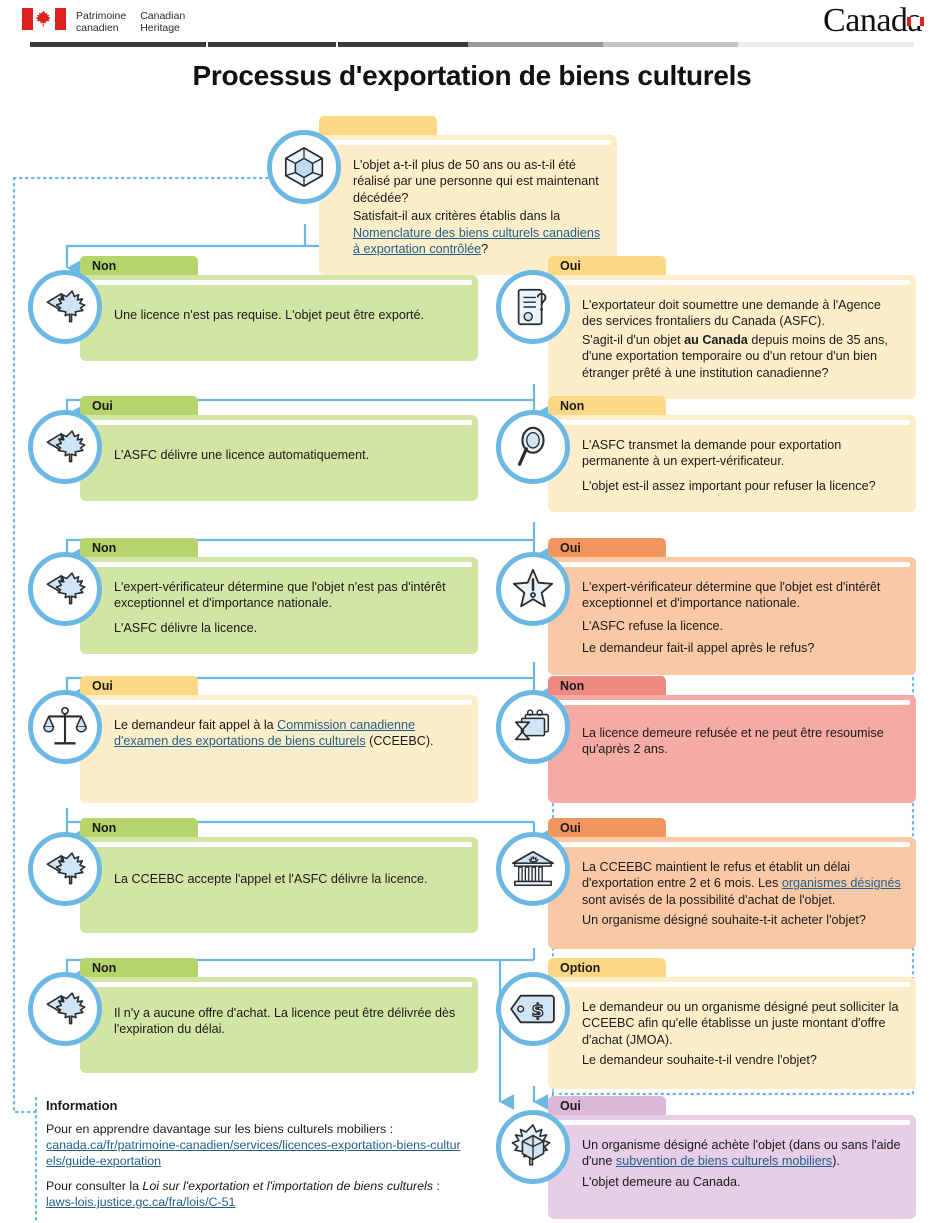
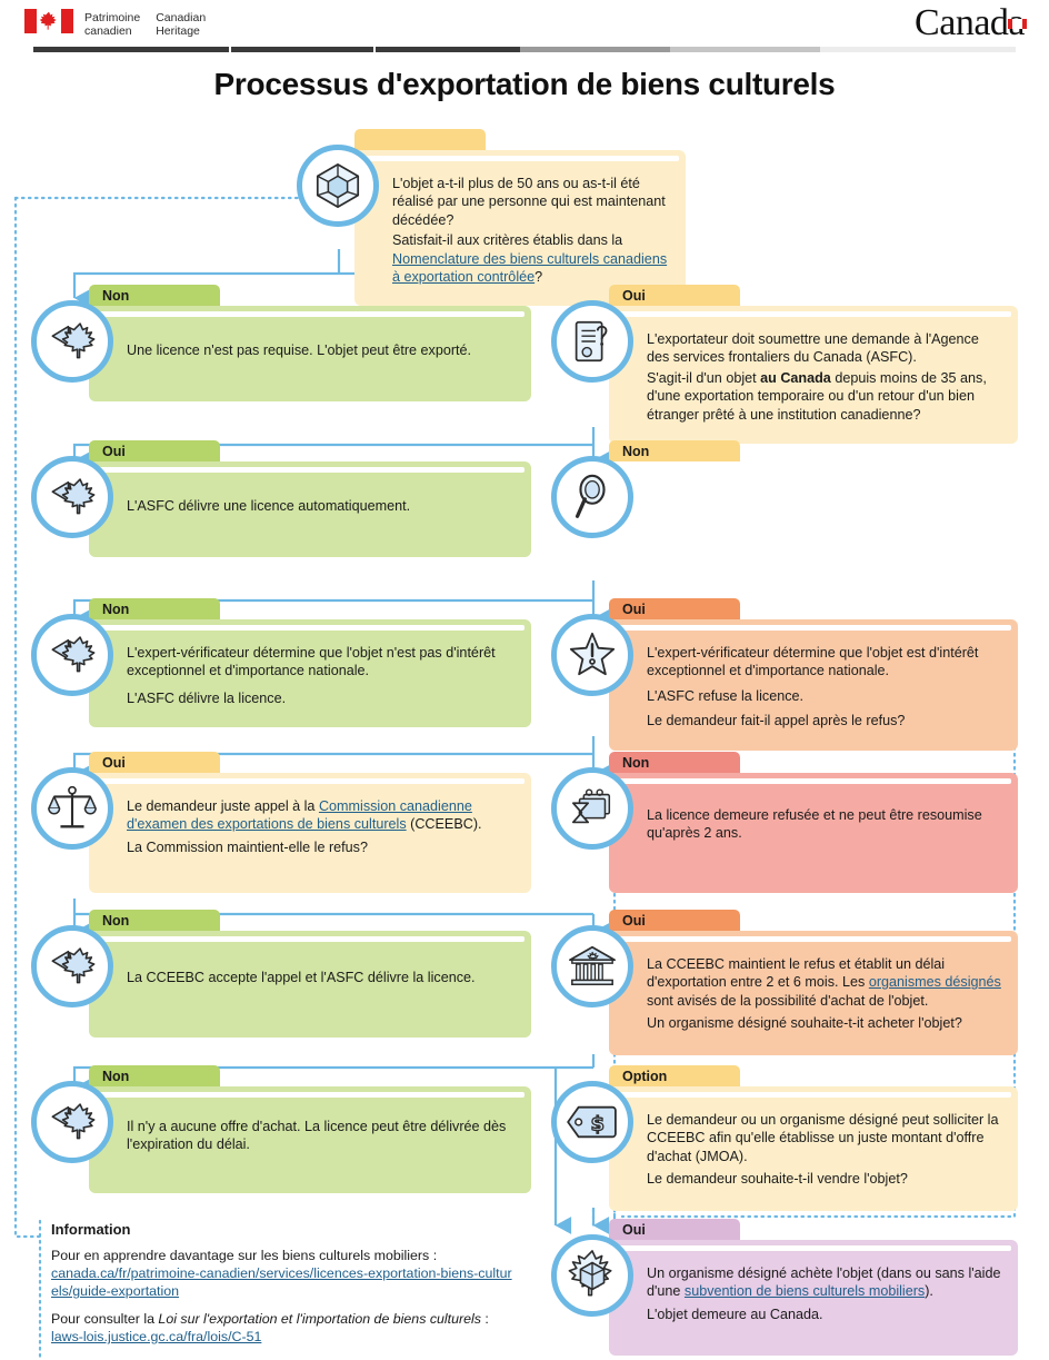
  Patrimoine
  canadien
  Canadian
  Heritage
  Canad
  Processus d'exportation de biens culturels
  L'objet a-t-il plus de 50 ans ou as-t-il été réalisé par une personne qui est maintenant décédée?
  Satisfait-il aux critères établis dans la Nomenclature des biens culturels canadiens à exportation contrôlée?
  Non
  Une licence n'est pas requise. L'objet peut être exporté.
  Oui
  L'exportateur doit soumettre une demande à l'Agence des services frontaliers du Canada (ASFC).
  S'agit-il d'un objet au Canada depuis moins de 35 ans, d'une exportation temporaire ou d'un retour d'un bien étranger prêté à une institution canadienne?
  Oui
  L'ASFC délivre une licence automatiquement.
  Non
- L'ASFC transmet la demande pour exportation permanente à un expert-vérificateur.
- L'objet est-il assez important pour refuser la licence?
  Non
  L'expert-vérificateur détermine que l'objet n'est pas d'intérêt exceptionnel et d'importance nationale.
  L'ASFC délivre la licence.
  Oui
  L'expert-vérificateur détermine que l'objet est d'intérêt exceptionnel et d'importance nationale.
  L'ASFC refuse la licence.
  Le demandeur fait-il appel après le refus?
  Oui
- Le demandeur fait appel à la Commission canadienne d'examen des exportations de biens culturels (CCEEBC).
+ Le demandeur juste appel à la Commission canadienne d'examen des exportations de biens culturels (CCEEBC).
+ La Commission maintient-elle le refus?
  Non
  La licence demeure refusée et ne peut être resoumise qu'après 2 ans.
  Non
  La CCEEBC accepte l'appel et l'ASFC délivre la licence.
  Oui
  La CCEEBC maintient le refus et établit un délai d'exportation entre 2 et 6 mois. Les organismes désignés sont avisés de la possibilité d'achat de l'objet.
  Un organisme désigné souhaite-t-it acheter l'objet?
  Non
  Il n'y a aucune offre d'achat. La licence peut être délivrée dès l'expiration du délai.
  $
  Option
  Le demandeur ou un organisme désigné peut solliciter la CCEEBC afin qu'elle établisse un juste montant d'offre d'achat (JMOA).
  Le demandeur souhaite-t-il vendre l'objet?
  Oui
  Un organisme désigné achète l'objet (dans ou sans l'aide d'une subvention de biens culturels mobiliers).
  L'objet demeure au Canada.
  Information
  Pour en apprendre davantage sur les biens culturels mobiliers :
  canada.ca/fr/patrimoine-canadien/services/licences-exportation-biens-culturels/guide-exportation
  Pour consulter la Loi sur l'exportation et l'importation de biens culturels :
  laws-lois.justice.gc.ca/fra/lois/C-51
